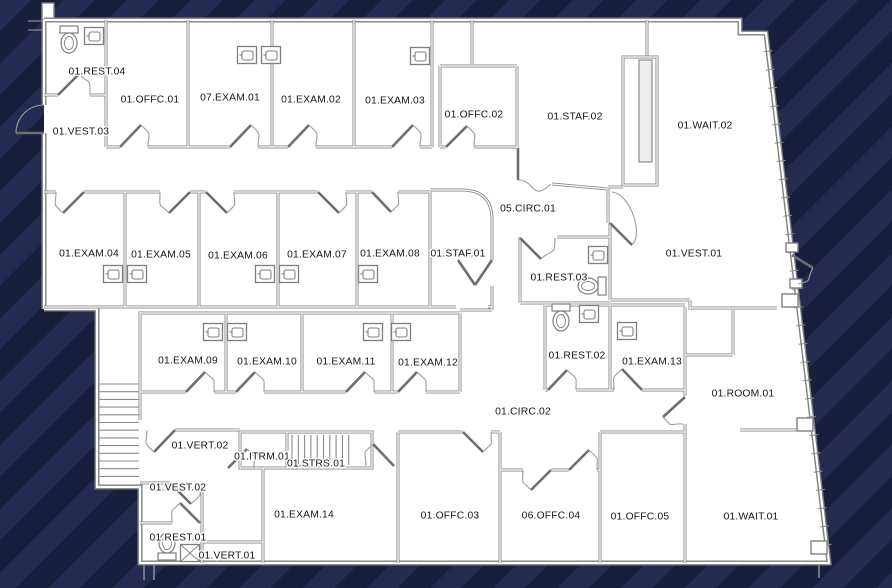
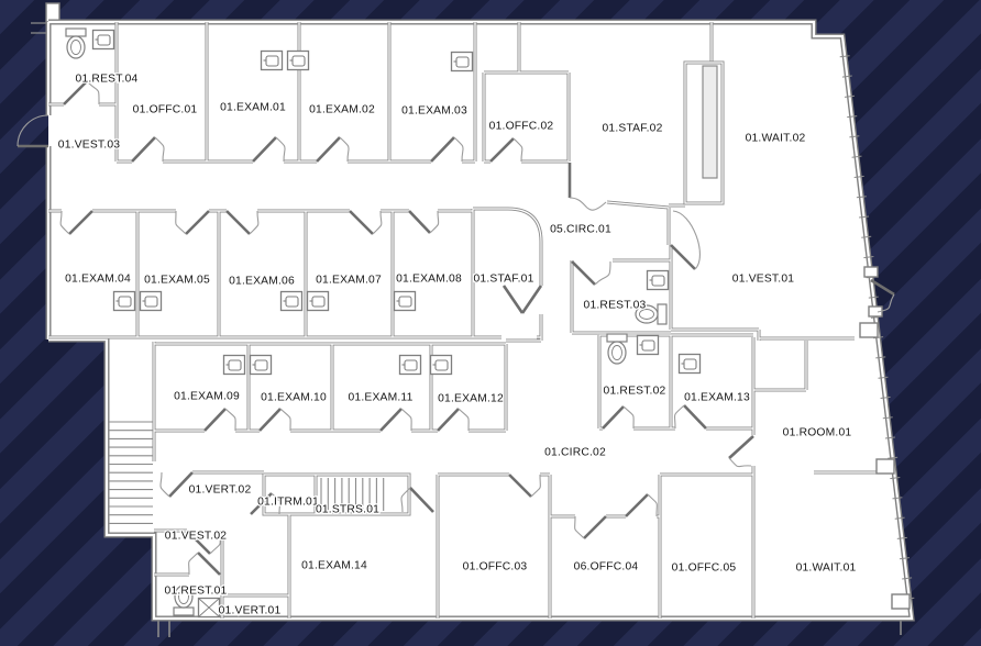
  01.REST.04
  01.OFFC.01
- 07.EXAM.01
+ 01.EXAM.01
  01.EXAM.02
  01.EXAM.03
  01.OFFC.02
  01.STAF.02
  01.WAIT.02
  01.VEST.03
  05.CIRC.01
  01.EXAM.04
  01.EXAM.05
  01.EXAM.06
  01.EXAM.07
  01.EXAM.08
  01.STAF.01
  01.REST.03
  01.VEST.01
  01.EXAM.09
  01.EXAM.10
  01.EXAM.11
  01.EXAM.12
  01.REST.02
  01.EXAM.13
  01.ROOM.01
  01.CIRC.02
  01.VERT.02
  01.ITRM.01
  01.STRS.01
  01.VEST.02
  01.EXAM.14
  01.REST.01
  01.VERT.01
  01.OFFC.03
  06.OFFC.04
  01.OFFC.05
  01.WAIT.01
